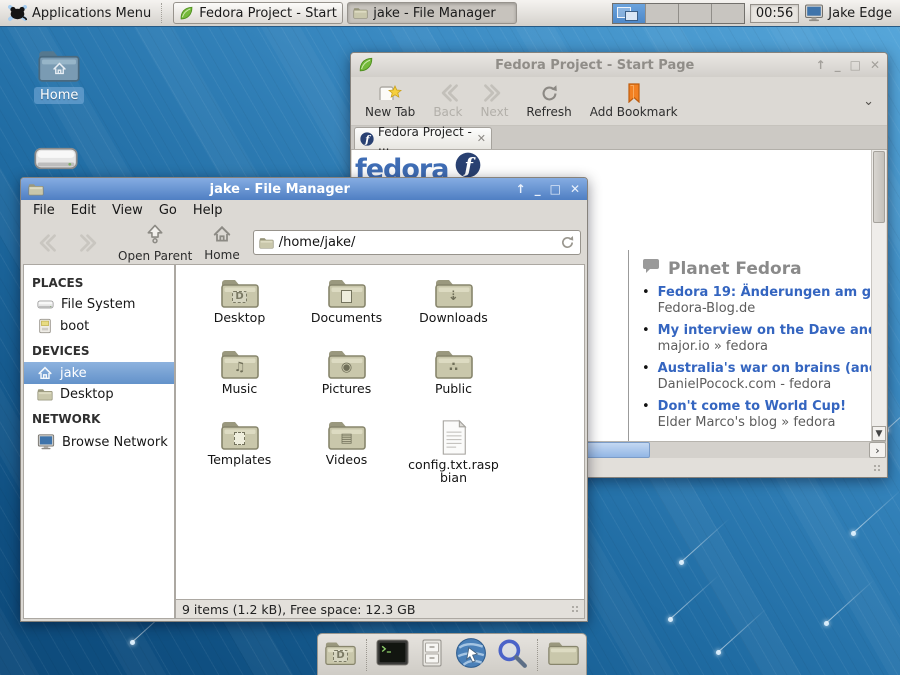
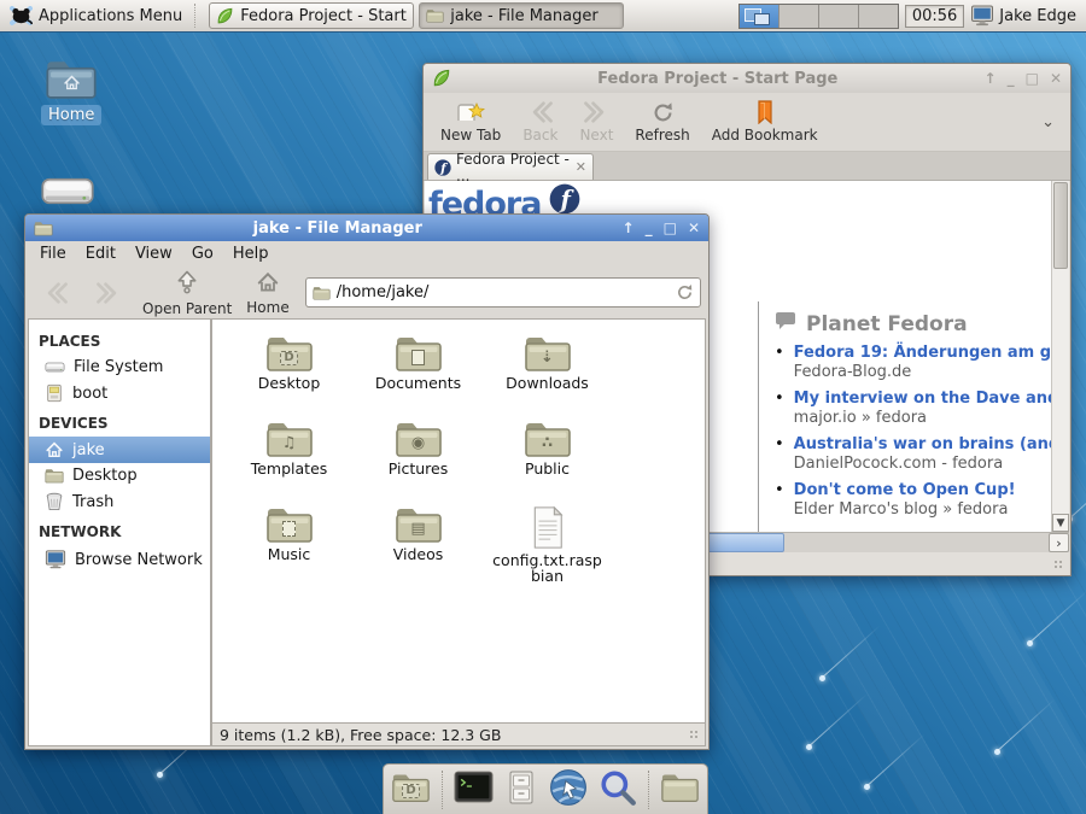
  Home
  Fedora Project - Start Page
  ↑
  _
  □
  ✕
  New Tab
  Back
  Next
  Refresh
  Add Bookmark
  ⌄
  f
  Fedora Project - ...
  ✕
  fedora
  f
  Planet Fedora
  •
  Fedora 19: Änderungen am g
  Fedora-Blog.de
  •
  My interview on the Dave an
  major.io » fedora
  •
  Australia's war on brains (an
  DanielPocock.com - fedora
  •
- Don't come to World Cup!
+ Don't come to Open Cup!
  Elder Marco's blog » fedora
  ▼
  ›
  jake - File Manager
  ↑
  _
  □
  ✕
  File
  Edit
  View
  Go
  Help
  Open Parent
  Home
  /home/jake/
  PLACES
  File System
  boot
  DEVICES
  jake
  Desktop
+ Trash
  NETWORK
  Browse Network
  D
  Desktop
  Documents
  ⇣
  Downloads
  ♫
- Music
+ Templates
  ◉
  Pictures
  ∴
  Public
- Templates
+ Music
  ▤
  Videos
  config.txt.raspbian
  9 items (1.2 kB), Free space: 12.3 GB
  Applications Menu
  Fedora Project - Start
  jake - File Manager
  00:56
  Jake Edge
  D
